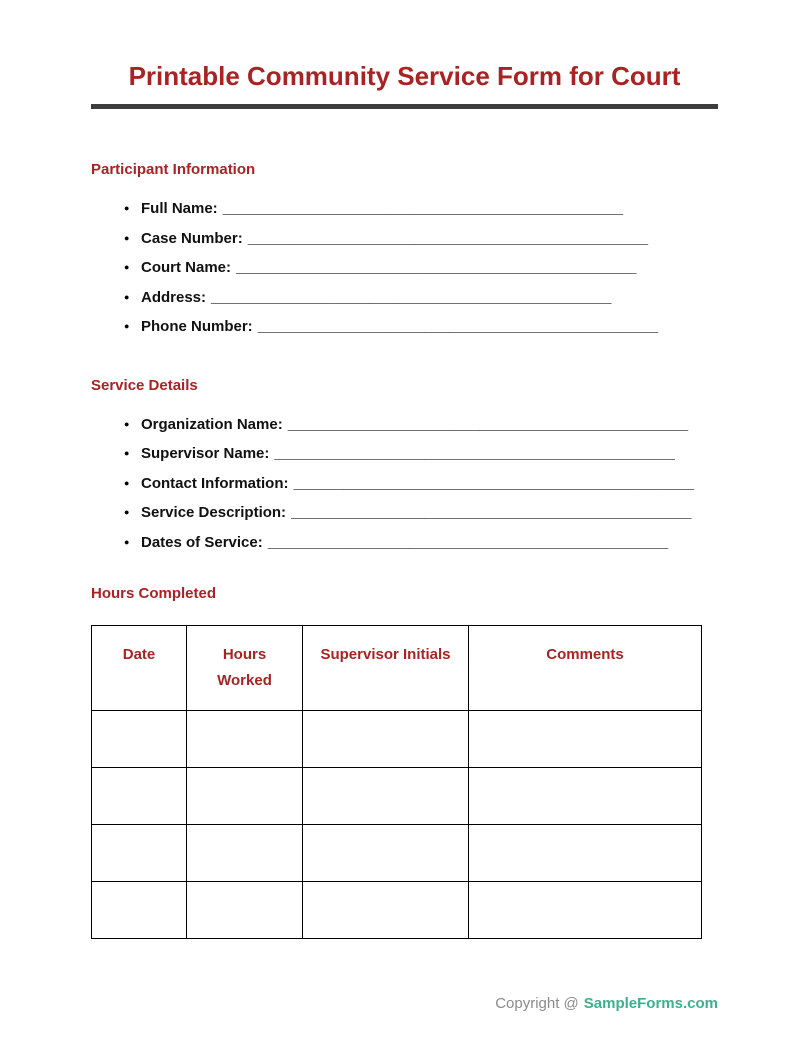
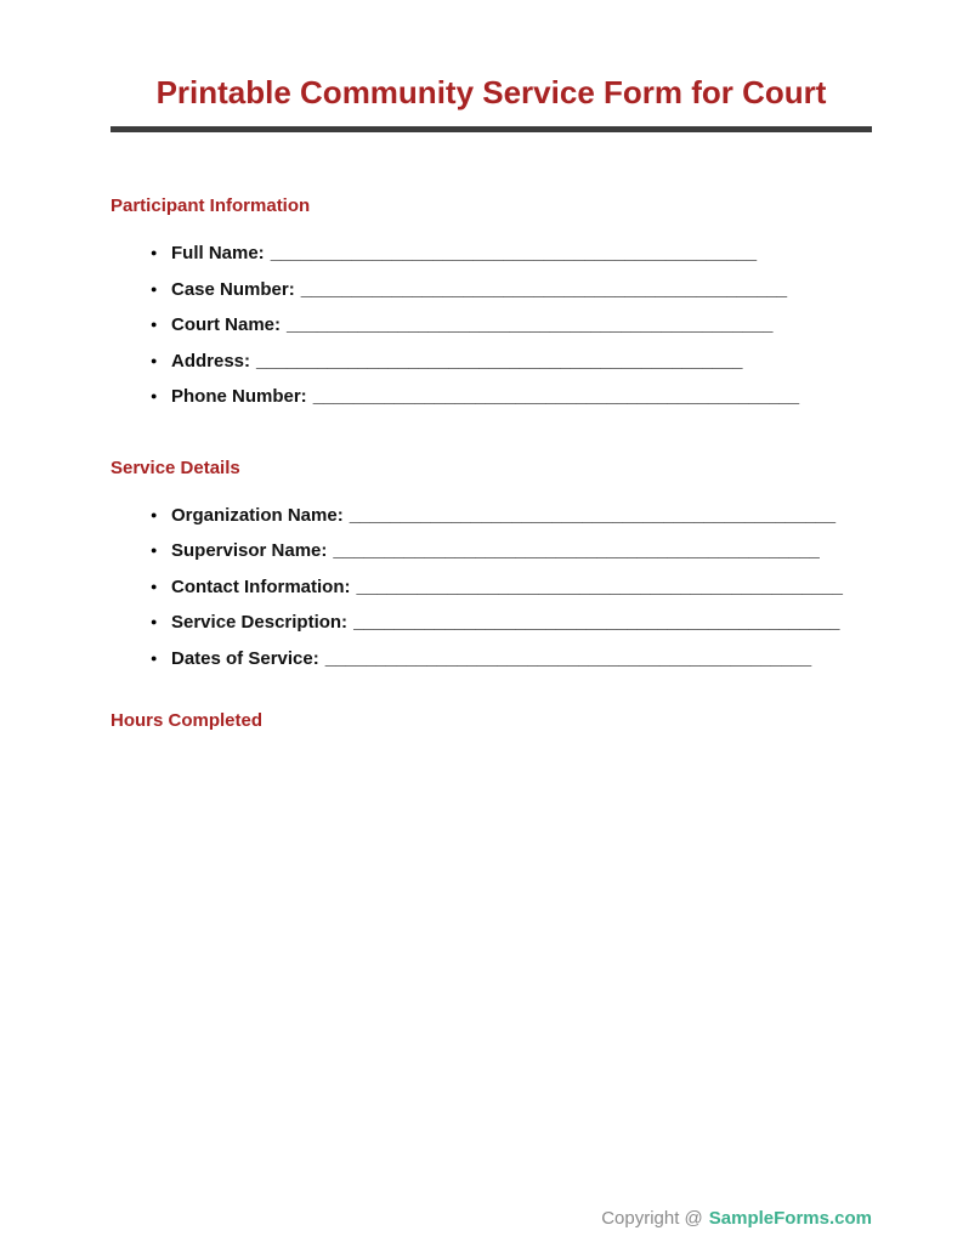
  Printable Community Service Form for Court
  Participant Information
  Full Name: ________________________________________________
  Case Number: ________________________________________________
  Court Name: ________________________________________________
  Address: ________________________________________________
  Phone Number: ________________________________________________
  Service Details
  Organization Name: ________________________________________________
  Supervisor Name: ________________________________________________
  Contact Information: ________________________________________________
  Service Description: ________________________________________________
  Dates of Service: ________________________________________________
  Hours Completed
- Date	Hours Worked	Supervisor Initials	Comments
  Copyright @ SampleForms.com
